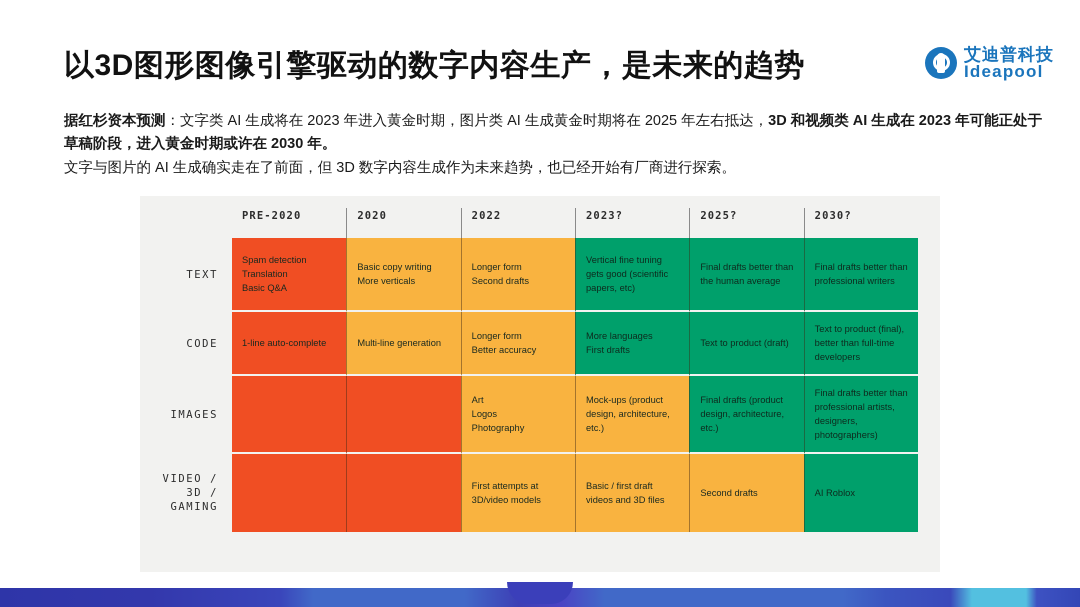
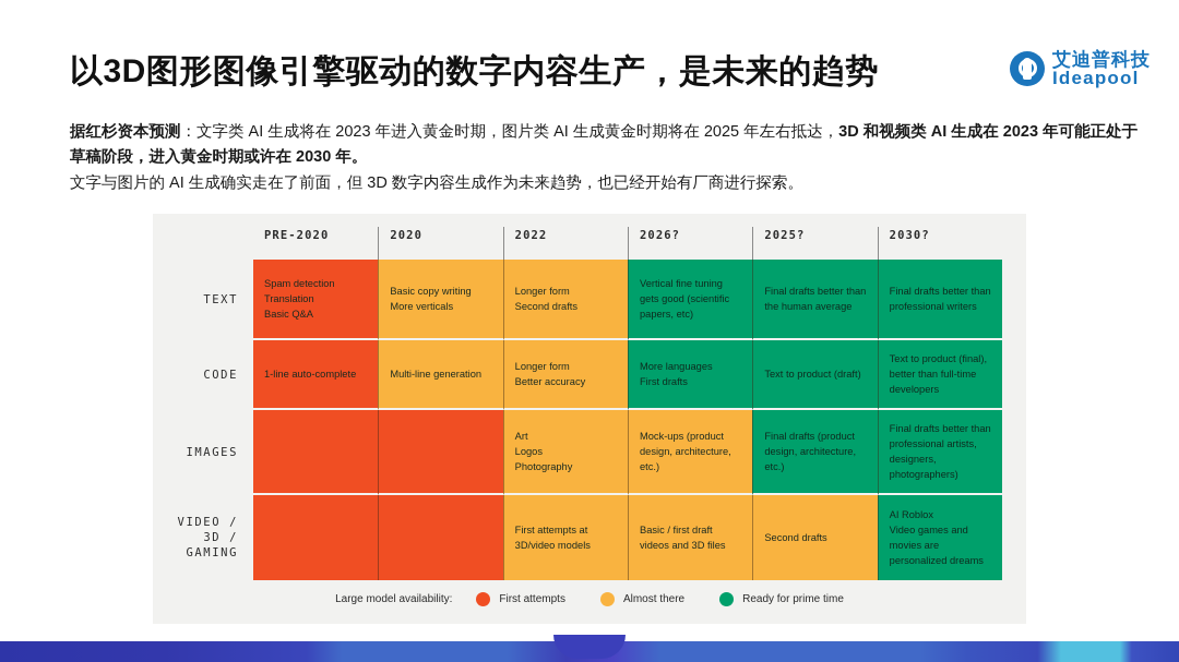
  以3D图形图像引擎驱动的数字内容生产，是未来的趋势
  艾迪普科技
  Ideapool
  据红杉资本预测：文字类 AI 生成将在 2023 年进入黄金时期，图片类 AI 生成黄金时期将在 2025 年左右抵达，3D 和视频类 AI 生成在 2023 年可能正处于草稿阶段，进入黄金时期或许在 2030 年。
  文字与图片的 AI 生成确实走在了前面，但 3D 数字内容生成作为未来趋势，也已经开始有厂商进行探索。
  PRE-2020
  2020
  2022
- 2023?
+ 2026?
  2025?
  2030?
  TEXT
  Spam detection
  Translation
  Basic Q&A
  Basic copy writing
  More verticals
  Longer form
  Second drafts
  Vertical fine tuning gets good (scientific papers, etc)
  Final drafts better than the human average
  Final drafts better than professional writers
  CODE
  1-line auto-complete
  Multi-line generation
  Longer form
  Better accuracy
  More languages
  First drafts
  Text to product (draft)
  Text to product (final), better than full-time developers
  IMAGES
  Art
  Logos
  Photography
  Mock-ups (product design, architecture, etc.)
  Final drafts (product design, architecture, etc.)
  Final drafts better than professional artists, designers, photographers)
  VIDEO /
  3D /
  GAMING
  First attempts at 3D/video models
  Basic / first draft videos and 3D files
  Second drafts
  AI Roblox
+ Video games and movies are personalized dreams
+ Large model availability:
+ First attempts
+ Almost there
+ Ready for prime time
